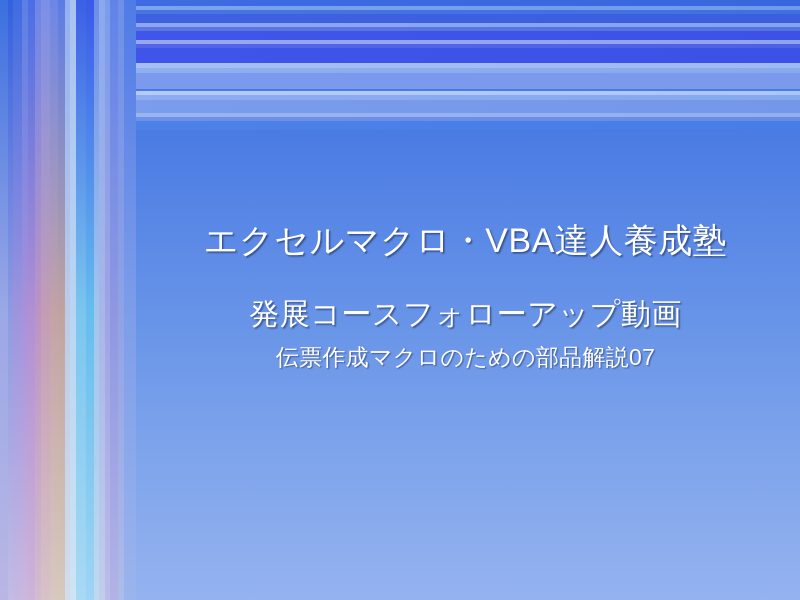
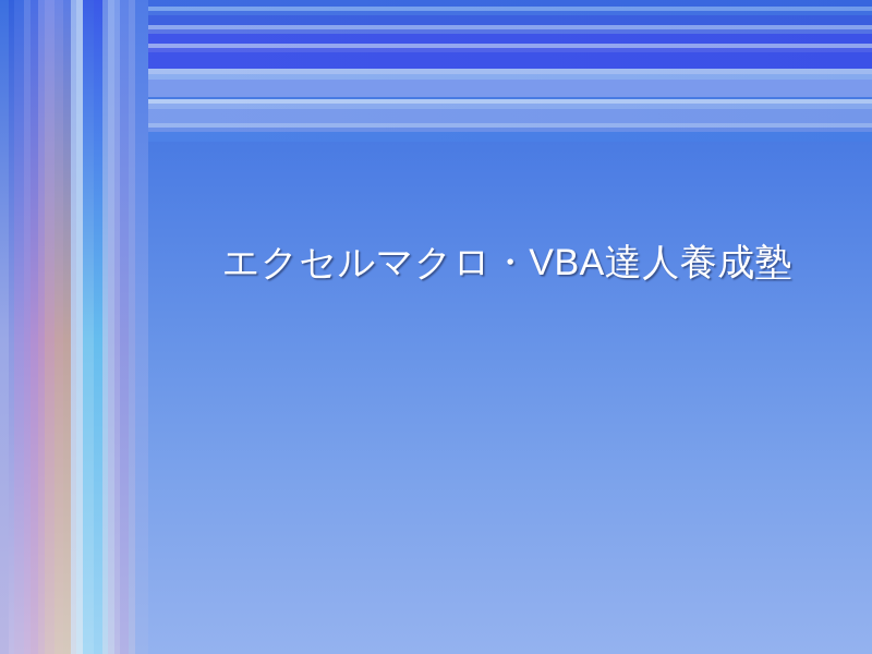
  エクセルマクロ・VBA達人養成塾
- 発展コースフォローアップ動画
- 伝票作成マクロのための部品解説07
